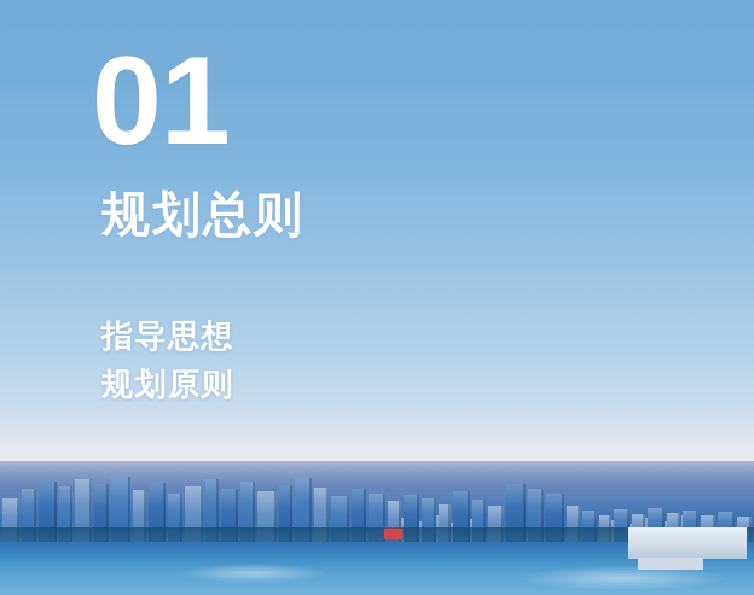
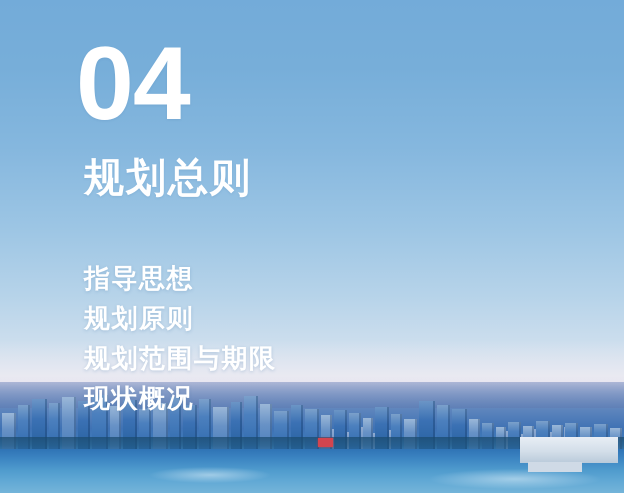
- 01
+ 04
  规划总则
  指导思想
  规划原则
+ 规划范围与期限
+ 现状概况
